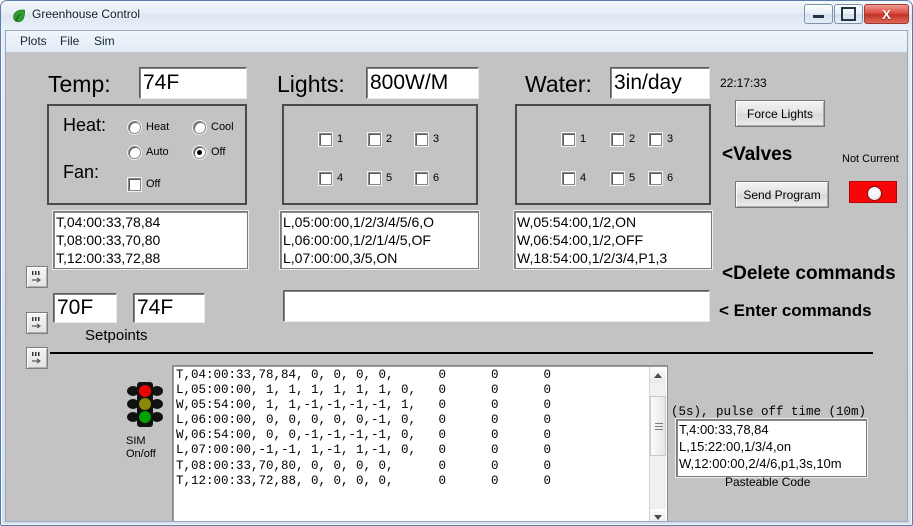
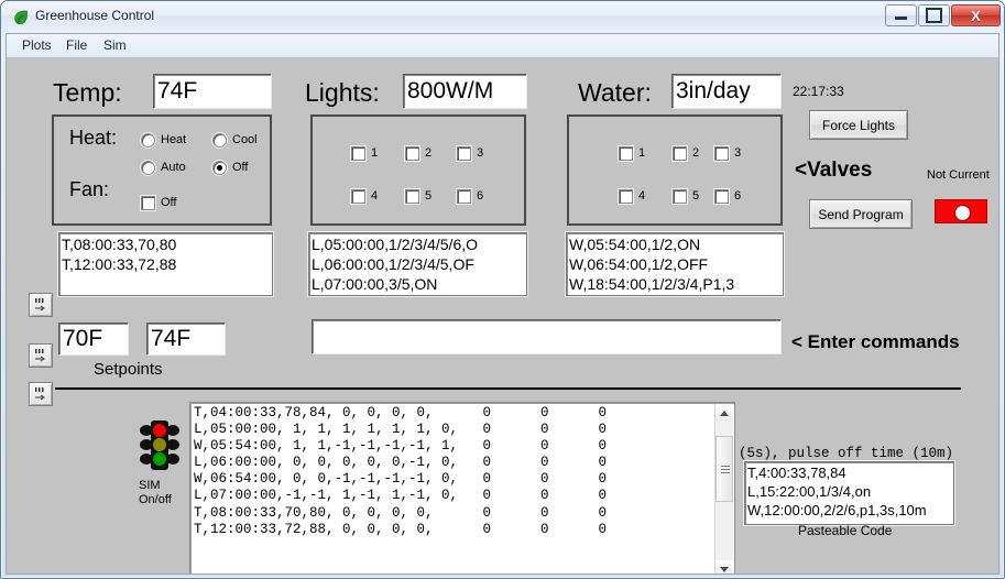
  Greenhouse Control
  X
  Plots
  File
  Sim
  Temp:
  74F
  Lights:
  800W/M
  Water:
  3in/day
  22:17:33
  Heat:
  Fan:
  Heat
  Cool
  Auto
  Off
  Off
  1
  2
  3
  4
  5
  6
  1
  2
  3
  4
  5
  6
  Force Lights
  <Valves
  Not Current
  Send Program
- <Delete commands
- T,04:00:33,78,84
  T,08:00:33,70,80
  T,12:00:33,72,88
  L,05:00:00,1/2/3/4/5/6,O
- L,06:00:00,1/2/1/4/5,OF
+ L,06:00:00,1/2/3/4/5,OF
  L,07:00:00,3/5,ON
  W,05:54:00,1/2,ON
  W,06:54:00,1/2,OFF
  W,18:54:00,1/2/3/4,P1,3
  70F
  74F
  Setpoints
  < Enter commands
  SIM
  On/off
  (5s), pulse off time (10m)
  T,04:00:33,78,84, 0, 0, 0, 0, 0 0 0
  L,05:00:00, 1, 1, 1, 1, 1, 1, 0, 0 0 0
  W,05:54:00, 1, 1,-1,-1,-1,-1, 1, 0 0 0
  L,06:00:00, 0, 0, 0, 0, 0,-1, 0, 0 0 0
  W,06:54:00, 0, 0,-1,-1,-1,-1, 0, 0 0 0
  L,07:00:00,-1,-1, 1,-1, 1,-1, 0, 0 0 0
  T,08:00:33,70,80, 0, 0, 0, 0, 0 0 0
  T,12:00:33,72,88, 0, 0, 0, 0, 0 0 0
  T,4:00:33,78,84
  L,15:22:00,1/3/4,on
- W,12:00:00,2/4/6,p1,3s,10m
+ W,12:00:00,2/2/6,p1,3s,10m
  Pasteable Code
